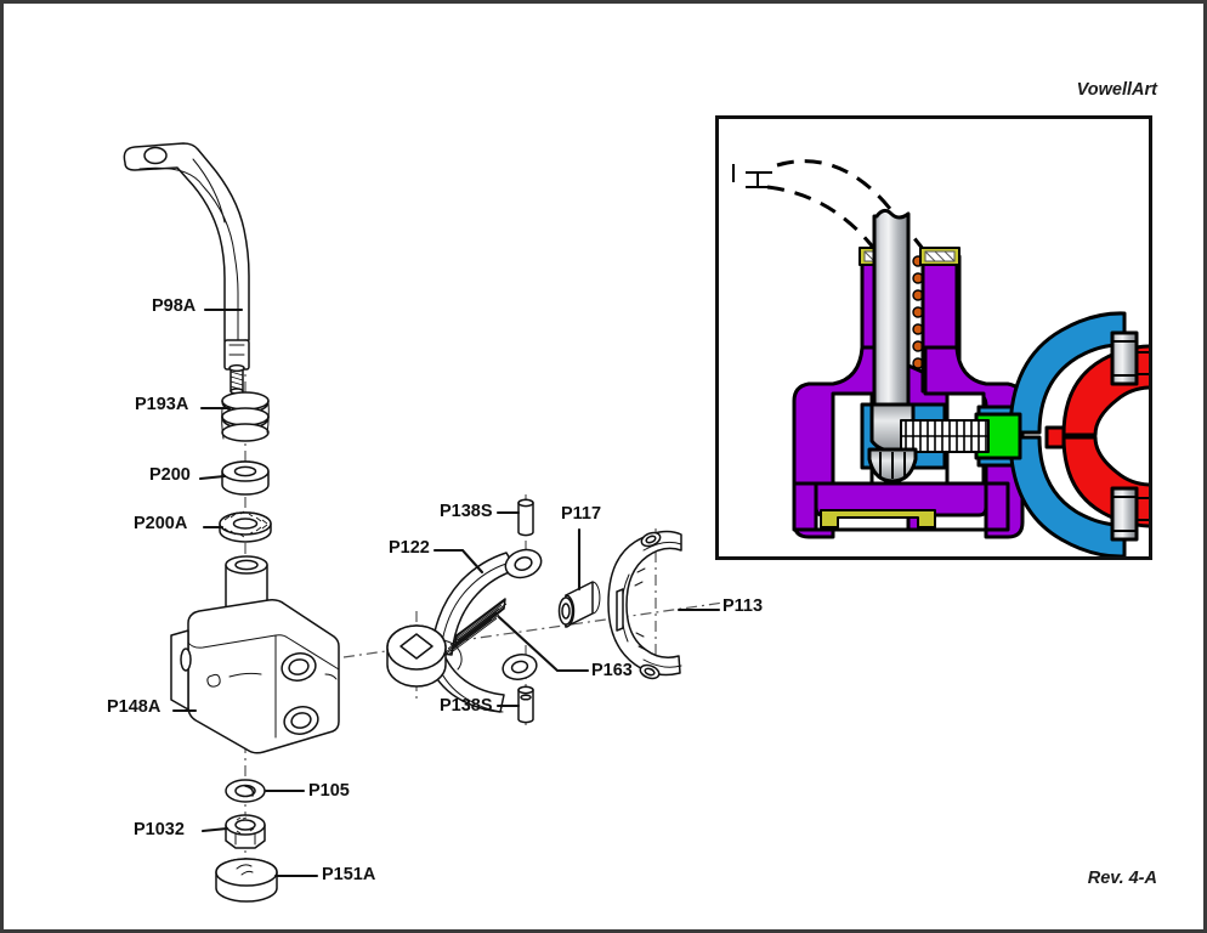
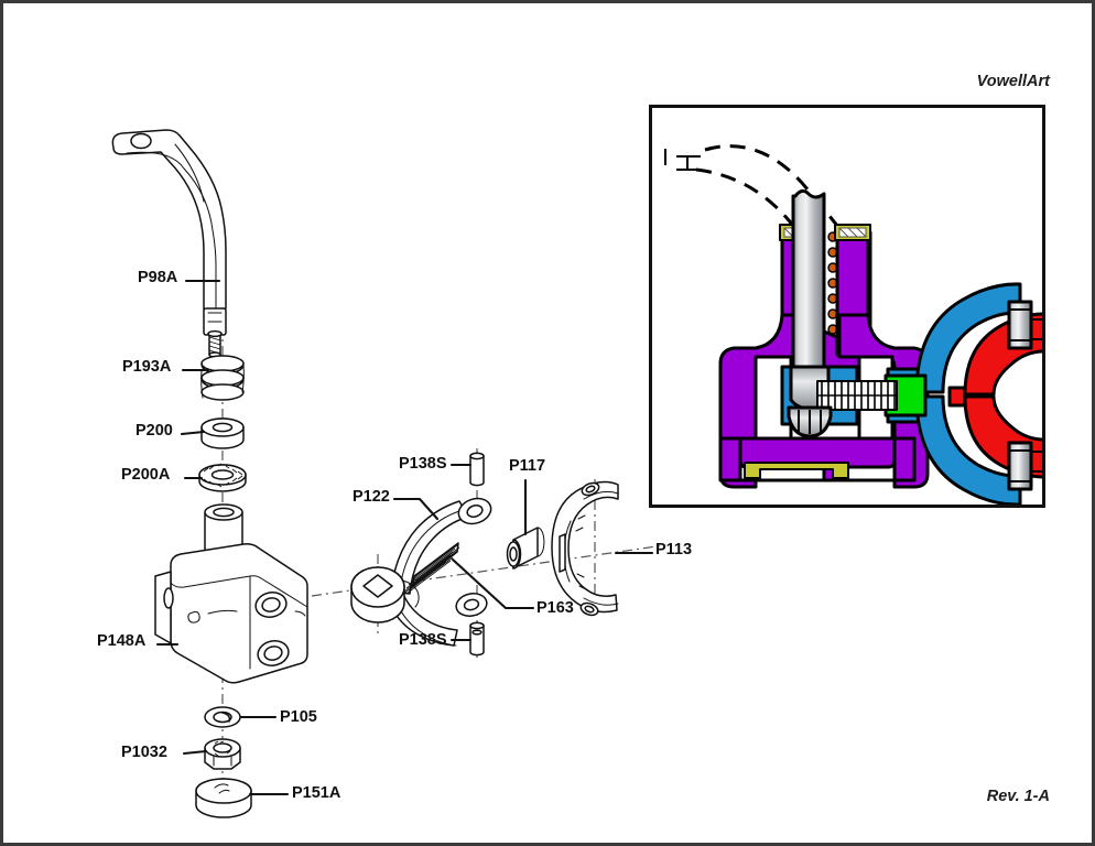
  VowellArt
- Rev. 4-A
+ Rev. 1-A
  P98A
  P193A
  P200
  P200A
  P148A
  P105
  P1032
  P151A
  P122
  P138S
  P138S
  P117
  P163
  P113
